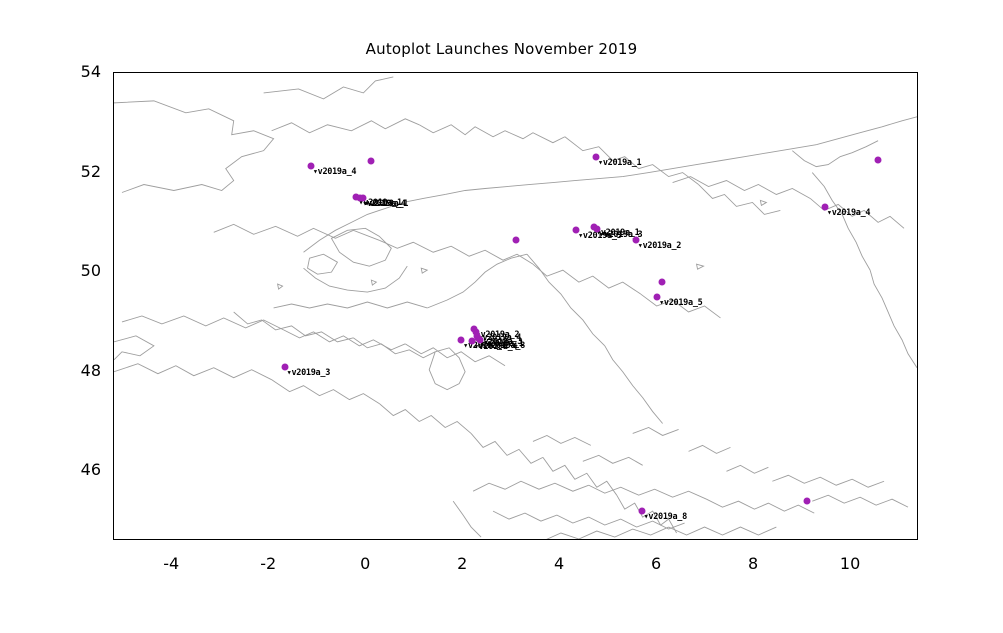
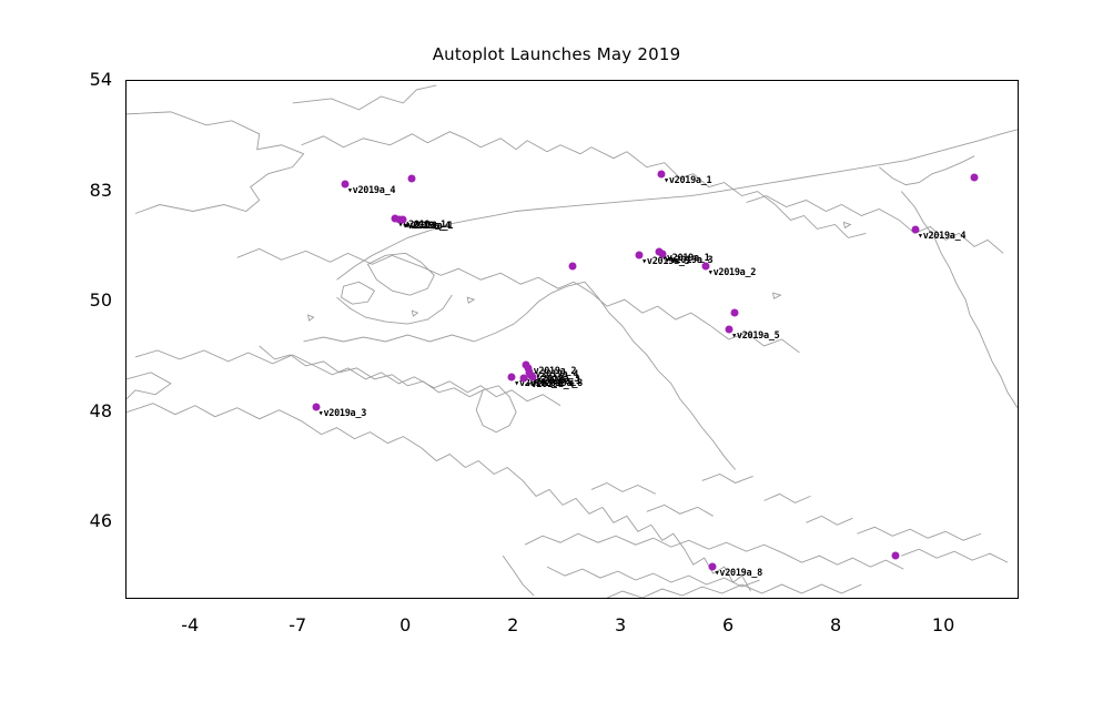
- Autoplot Launches November 2019
+ Autoplot Launches May 2019
  46
  48
  50
- 52
+ 83
  54
  -4
- -2
+ -7
  0
  2
- 4
+ 3
  6
  8
  10
  ▾v2019a_4
  ▾v2019a_1
  ▾v2019a_4
  ▾v2019a_1
  ▾v2019a_3
  ▾v2019a_1
  v2019a_2
  v2019a_4
  v2019a_3
  ▾v2019a_1
  ▾v2019a_8
  ▾v2019a_4
  ▾v2019a_3
  ▾v2019a_1
  ▾v2019a_3
  ▾v2019a_2
  ▾v2019a_1
  ▾v2019a_5
  ▾v2019a_4
  ▾v2019a_8
